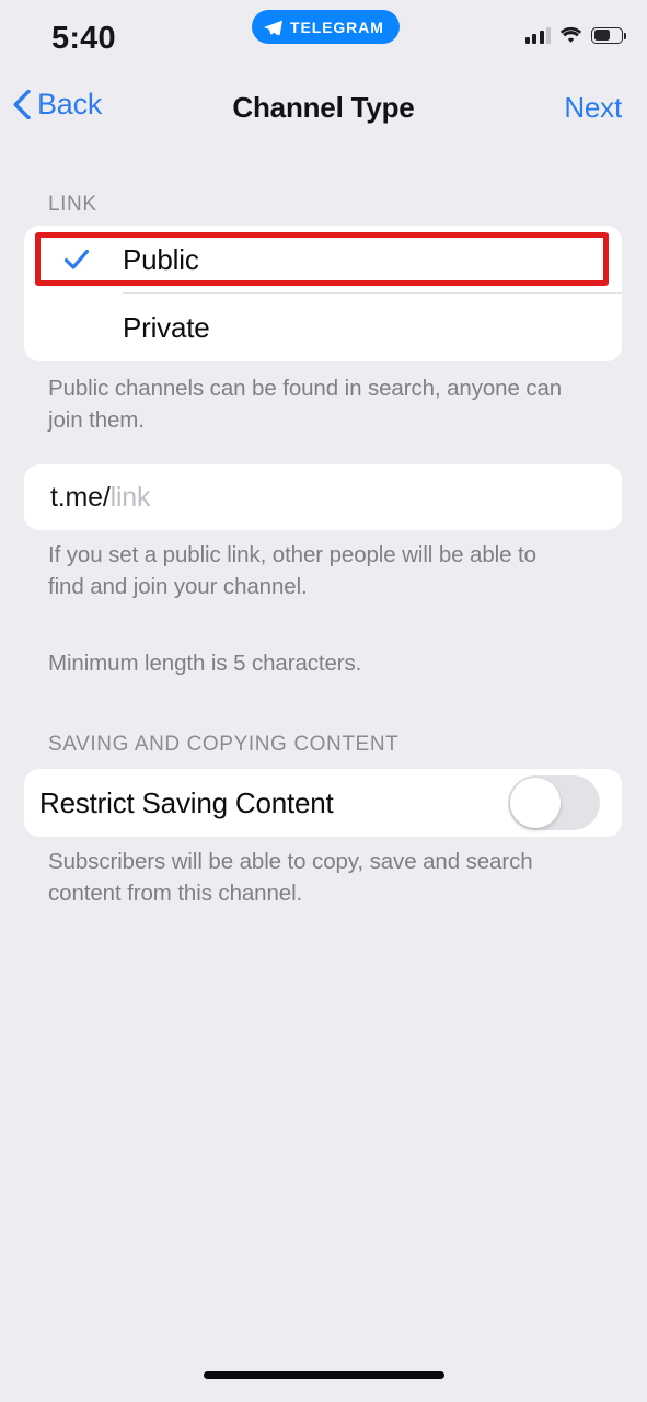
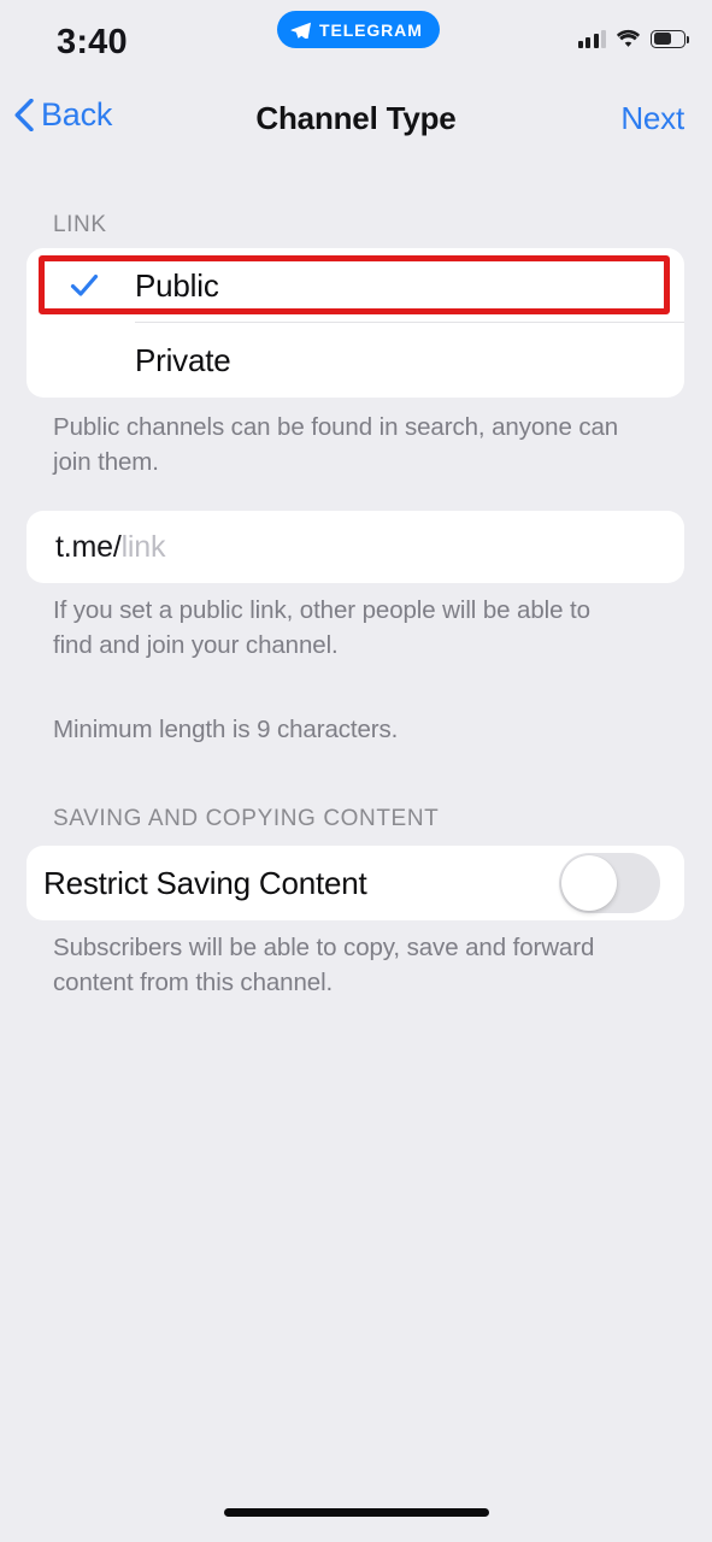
- 5:40
+ 3:40
  TELEGRAM
  Back
  Channel Type
  Next
  LINK
  Public
  Private
  Public channels can be found in search, anyone can join them.
  t.me/
  link
  If you set a public link, other people will be able to find and join your channel.
- Minimum length is 5 characters.
+ Minimum length is 9 characters.
  SAVING AND COPYING CONTENT
  Restrict Saving Content
- Subscribers will be able to copy, save and search content from this channel.
+ Subscribers will be able to copy, save and forward content from this channel.
